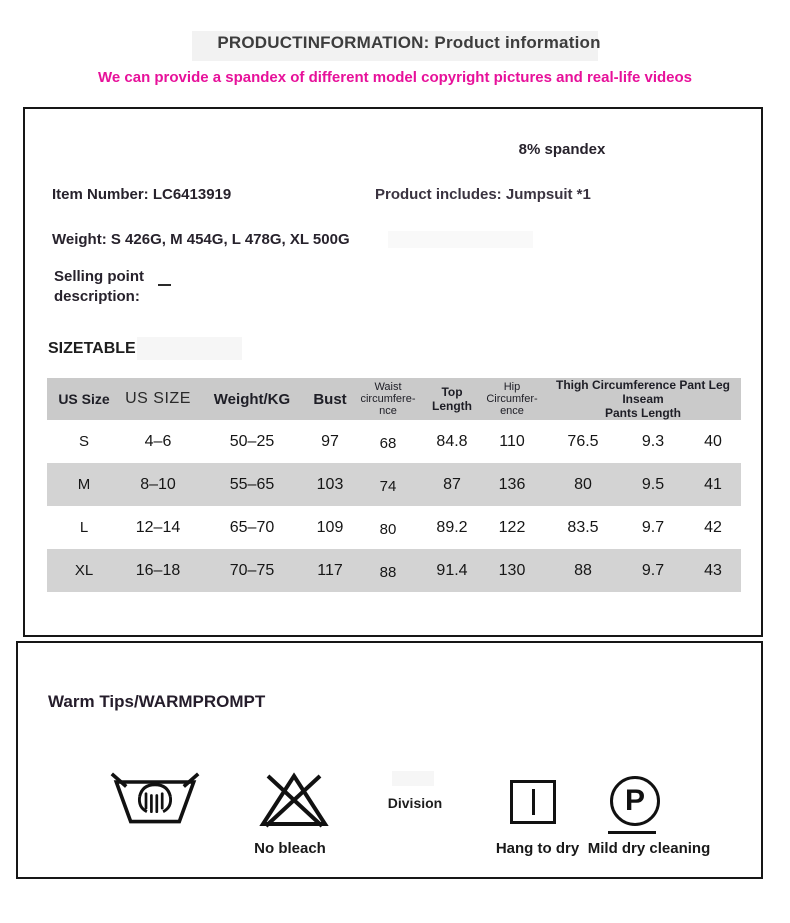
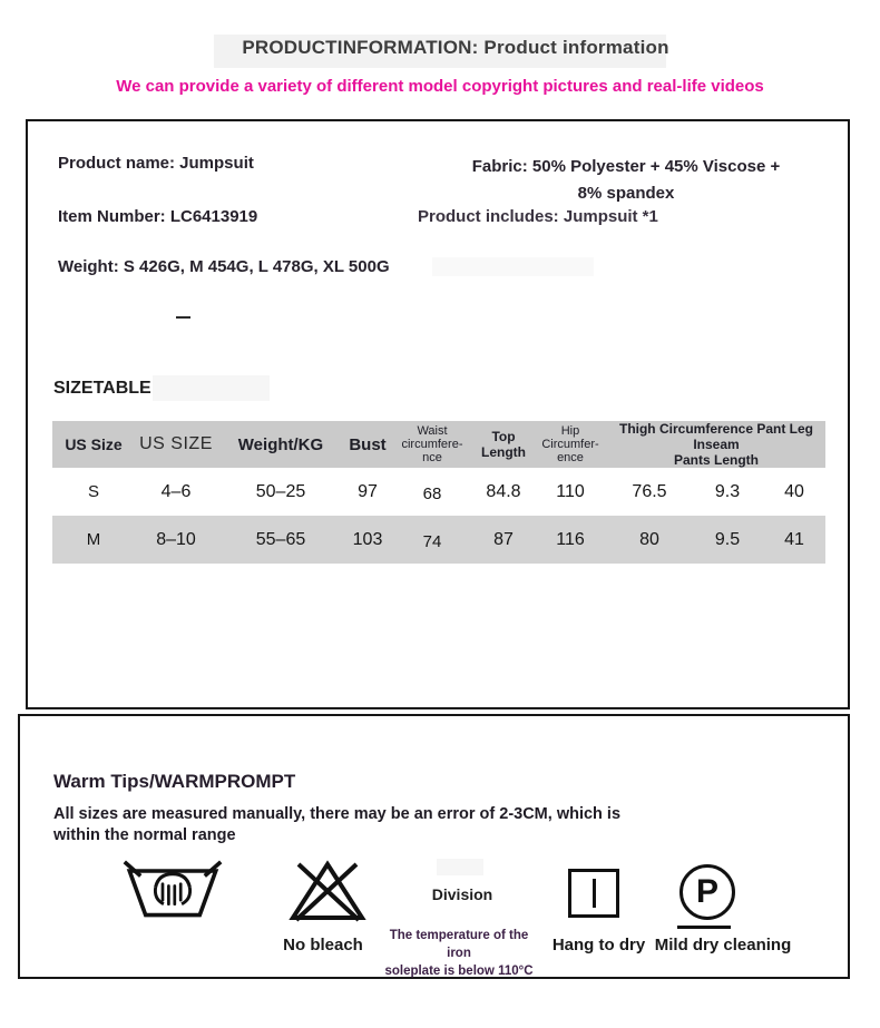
  PRODUCTINFORMATION: Product information
- We can provide a spandex of different model copyright pictures and real-life videos
+ We can provide a variety of different model copyright pictures and real-life videos
+ Product name: Jumpsuit
+ Fabric: 50% Polyester + 45% Viscose +
  8% spandex
  Item Number: LC6413919
  Product includes: Jumpsuit *1
  Weight: S 426G, M 454G, L 478G, XL 500G
- Selling point
- description:
  SIZETABLE
  US Size	US SIZE	Weight/KG	Bust	Waist circumfere- nce	Top Length	Hip Circumfer- ence	Thigh Circumference Pant Leg Inseam Pants Length
  S	4–6	50–25	97	68	84.8	110	76.5	9.3	40
- M	8–10	55–65	103	74	87	136	80	9.5	41
+ M	8–10	55–65	103	74	87	116	80	9.5	41
- L	12–14	65–70	109	80	89.2	122	83.5	9.7	42
- XL	16–18	70–75	117	88	91.4	130	88	9.7	43
  Warm Tips/WARMPROMPT
+ All sizes are measured manually, there may be an error of 2-3CM, which is within the normal range
  Division
  P
  No bleach
+ The temperature of the iron
+ soleplate is below 110°C
  Hang to dry
  Mild dry cleaning
